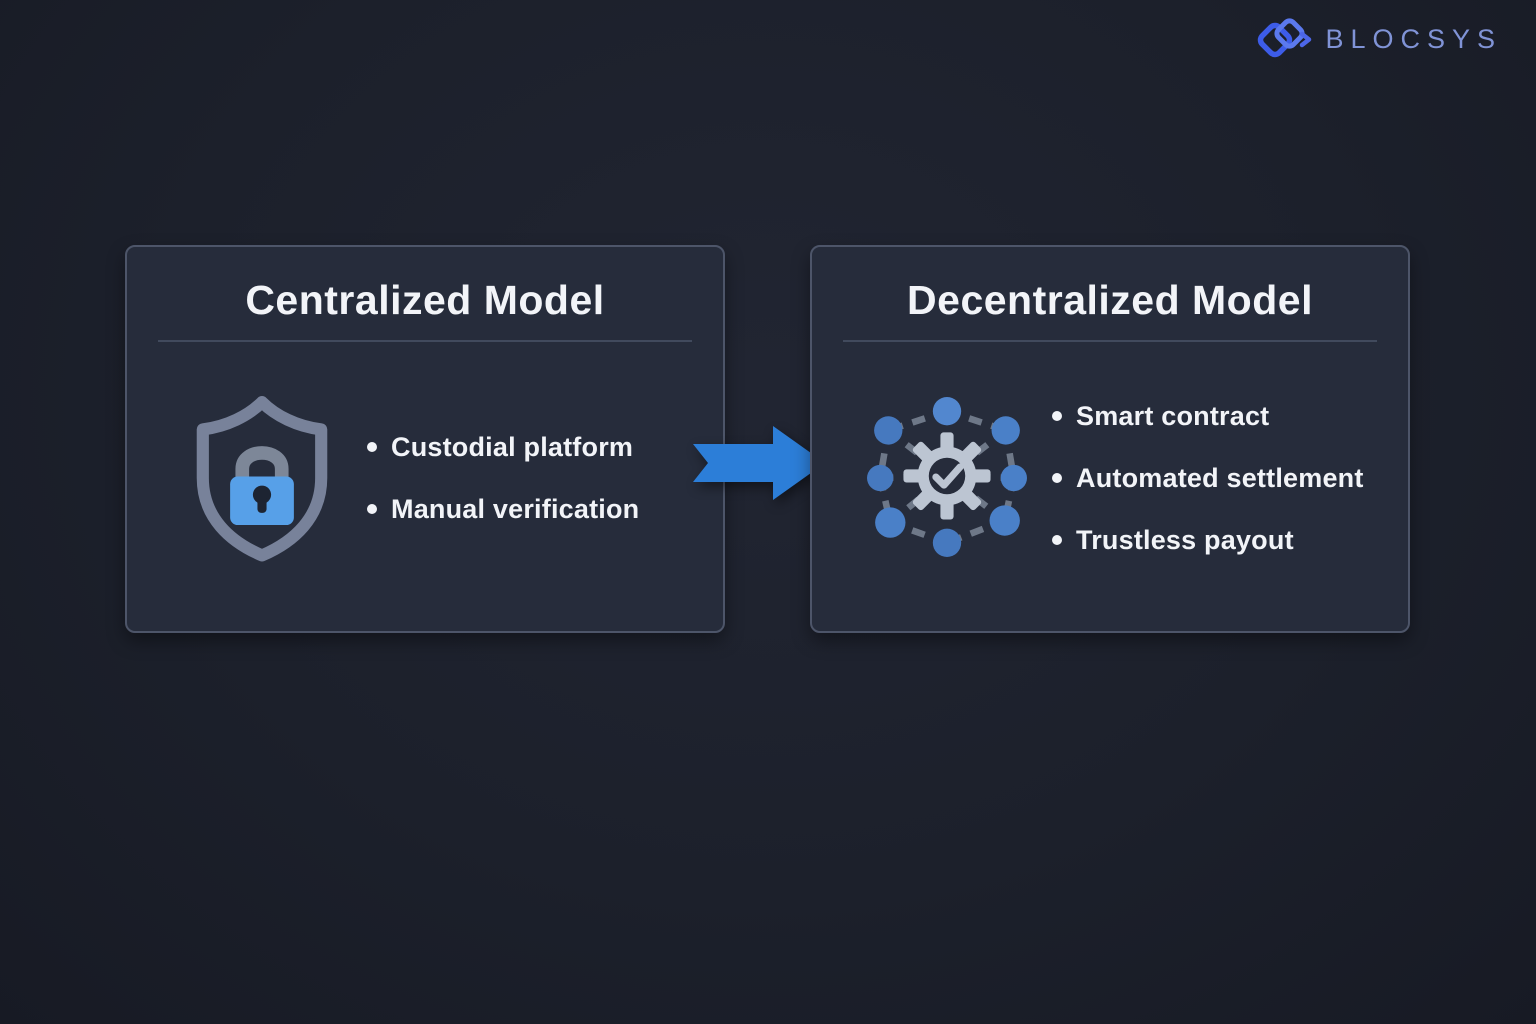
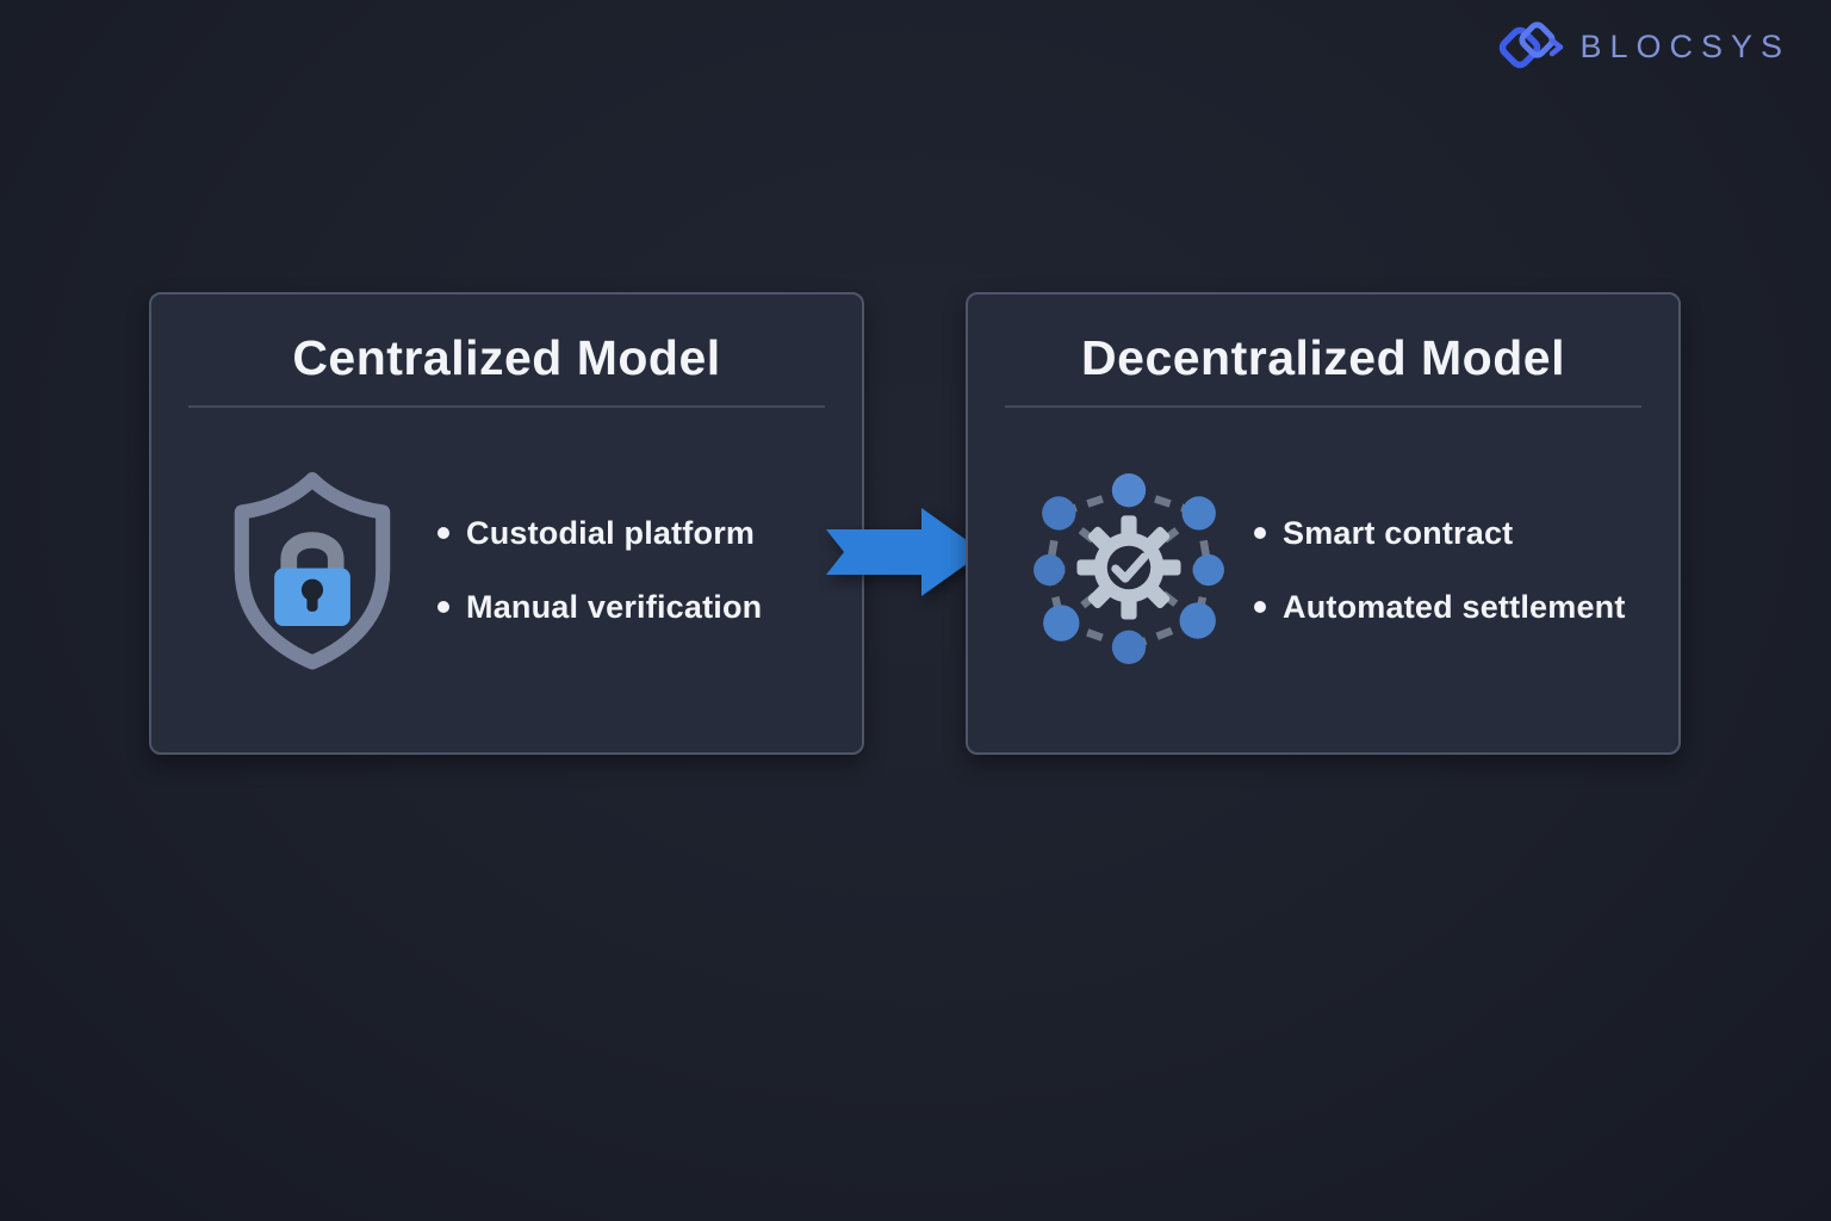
  BLOCSYS
  Centralized Model
  Custodial platform
  Manual verification
  Decentralized Model
  Smart contract
  Automated settlement
- Trustless payout
